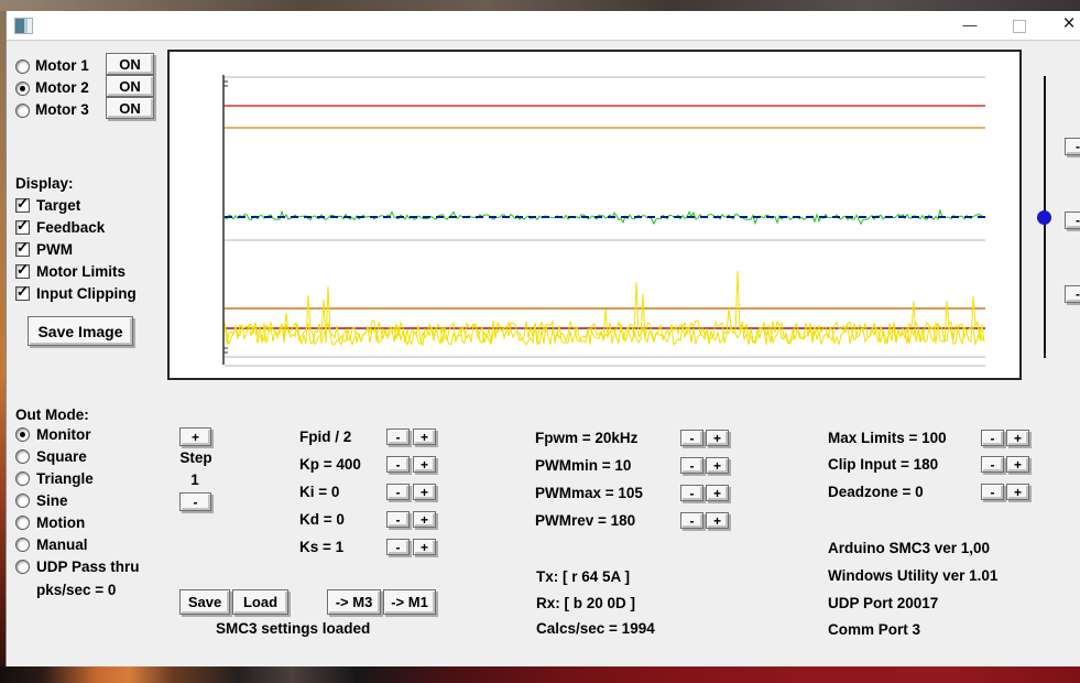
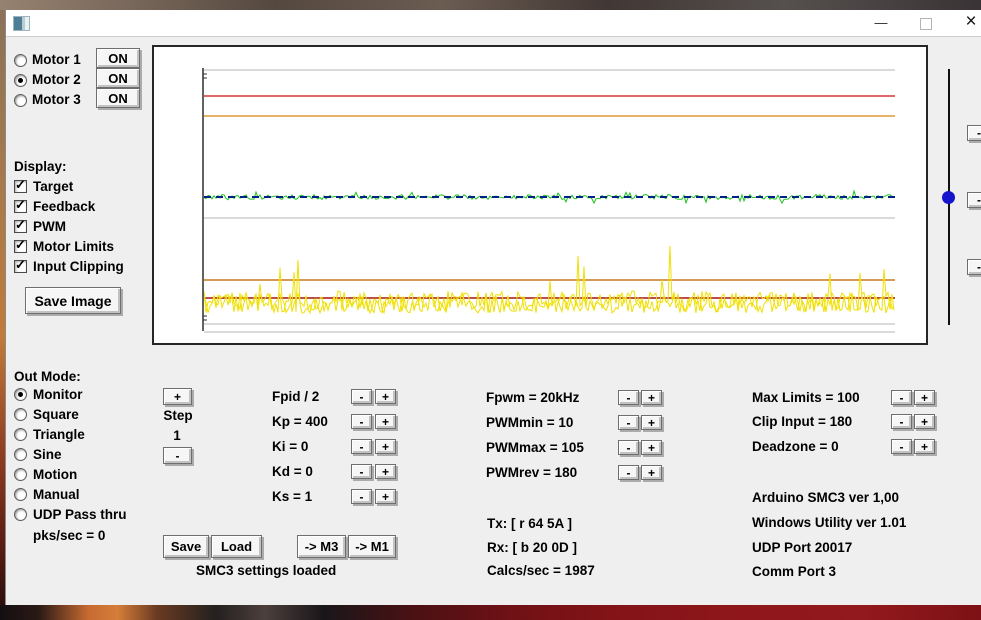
  —
  ×
  Motor 1
  ON
  Motor 2
  ON
  Motor 3
  ON
  Display:
  ✓
  Target
  ✓
  Feedback
  ✓
  PWM
  ✓
  Motor Limits
  ✓
  Input Clipping
  Save Image
  -
  -
  -
  Out Mode:
  Monitor
  Square
  Triangle
  Sine
  Motion
  Manual
  UDP Pass thru
  pks/sec = 0
  +
  Step
  1
  -
  Fpid / 2
  -
  +
  Kp = 400
  -
  +
  Ki = 0
  -
  +
  Kd = 0
  -
  +
  Ks = 1
  -
  +
  Fpwm = 20kHz
  -
  +
  PWMmin = 10
  -
  +
  PWMmax = 105
  -
  +
  PWMrev = 180
  -
  +
  Max Limits = 100
  -
  +
  Clip Input = 180
  -
  +
  Deadzone = 0
  -
  +
  Save
  Load
  SMC3 settings loaded
  -> M3
  -> M1
  Tx: [ r 64 5A ]
  Rx: [ b 20 0D ]
- Calcs/sec = 1994
+ Calcs/sec = 1987
  Arduino SMC3 ver 1,00
  Windows Utility ver 1.01
  UDP Port 20017
  Comm Port 3
